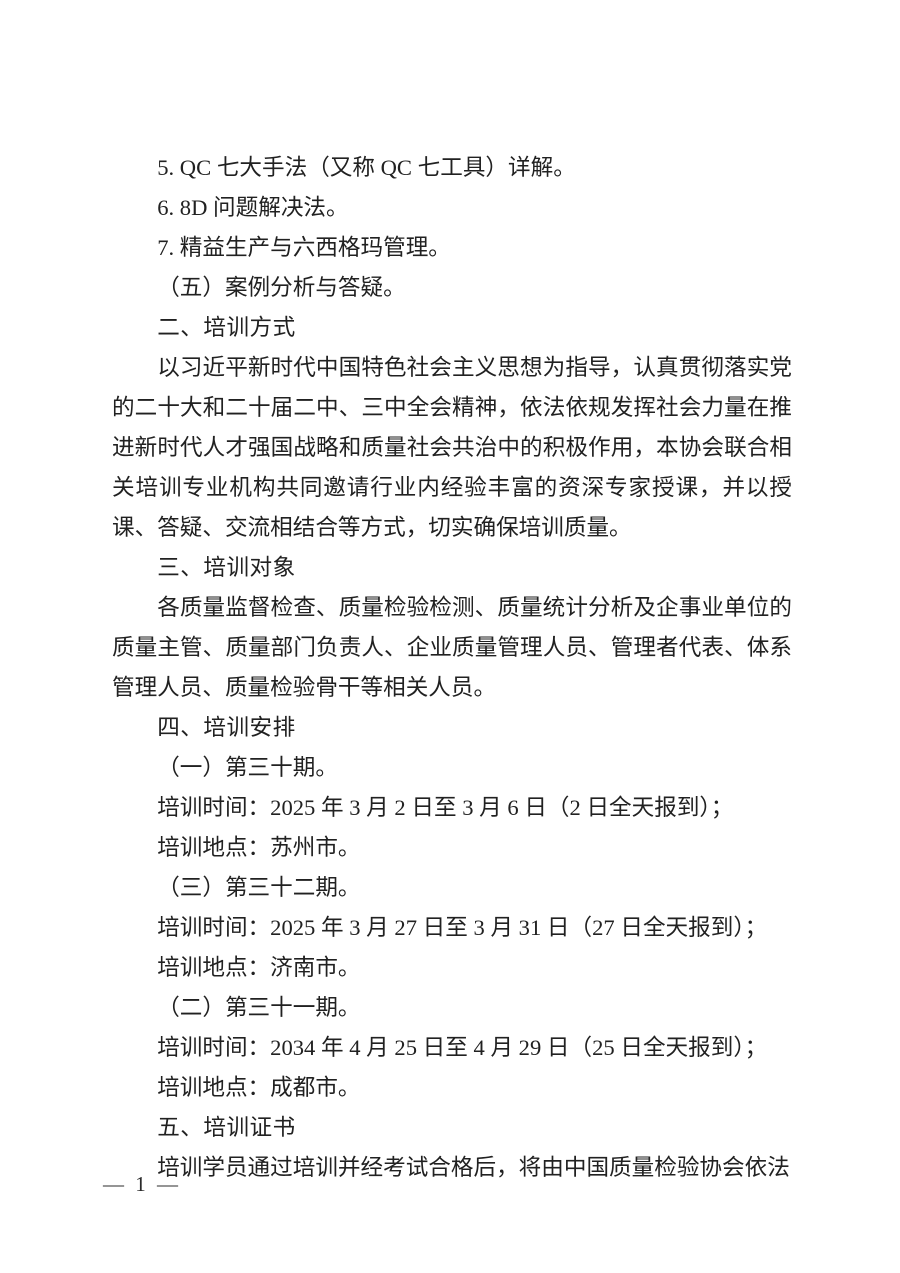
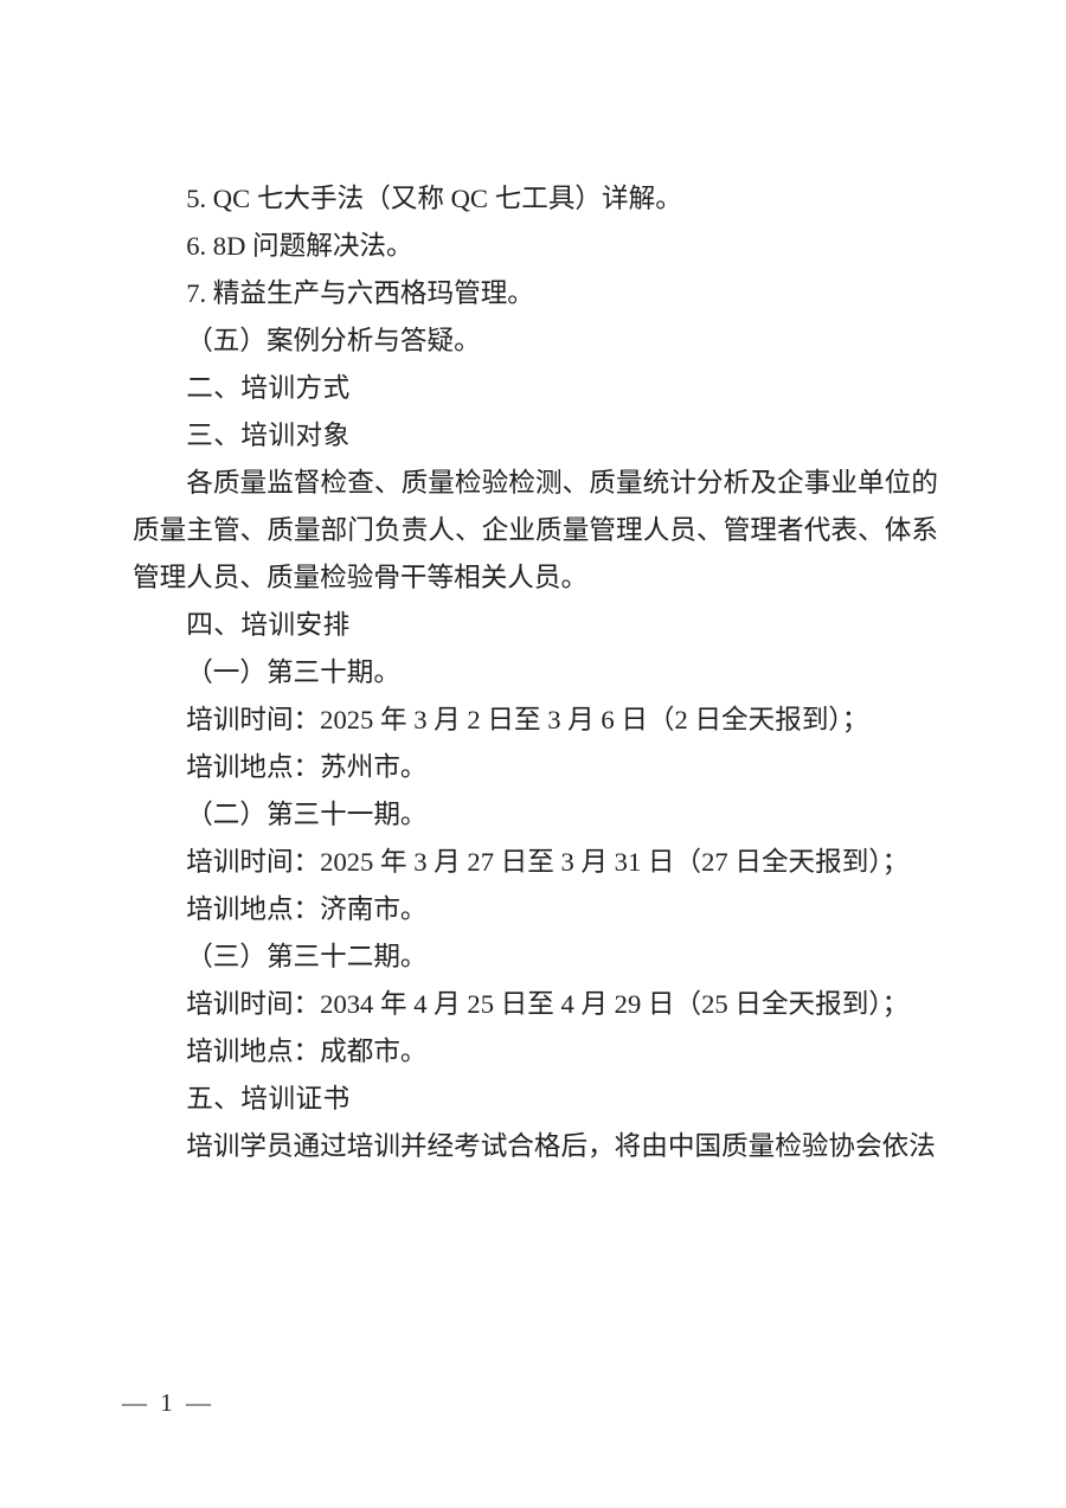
  5. QC 七大手法（又称 QC 七工具）详解。
  6. 8D 问题解决法。
  7. 精益生产与六西格玛管理。
  （五）案例分析与答疑。
  二、培训方式
- 以习近平新时代中国特色社会主义思想为指导，认真贯彻落实党的二十大和二十届二中、三中全会精神，依法依规发挥社会力量在推进新时代人才强国战略和质量社会共治中的积极作用，本协会联合相关培训专业机构共同邀请行业内经验丰富的资深专家授课，并以授课、答疑、交流相结合等方式，切实确保培训质量。
  三、培训对象
  各质量监督检查、质量检验检测、质量统计分析及企事业单位的质量主管、质量部门负责人、企业质量管理人员、管理者代表、体系管理人员、质量检验骨干等相关人员。
  四、培训安排
  （一）第三十期。
  培训时间：2025 年 3 月 2 日至 3 月 6 日（2 日全天报到）；
  培训地点：苏州市。
- （三）第三十二期。
+ （二）第三十一期。
  培训时间：2025 年 3 月 27 日至 3 月 31 日（27 日全天报到）；
  培训地点：济南市。
- （二）第三十一期。
+ （三）第三十二期。
  培训时间：2034 年 4 月 25 日至 4 月 29 日（25 日全天报到）；
  培训地点：成都市。
  五、培训证书
  培训学员通过培训并经考试合格后，将由中国质量检验协会依法
  — 1 —
